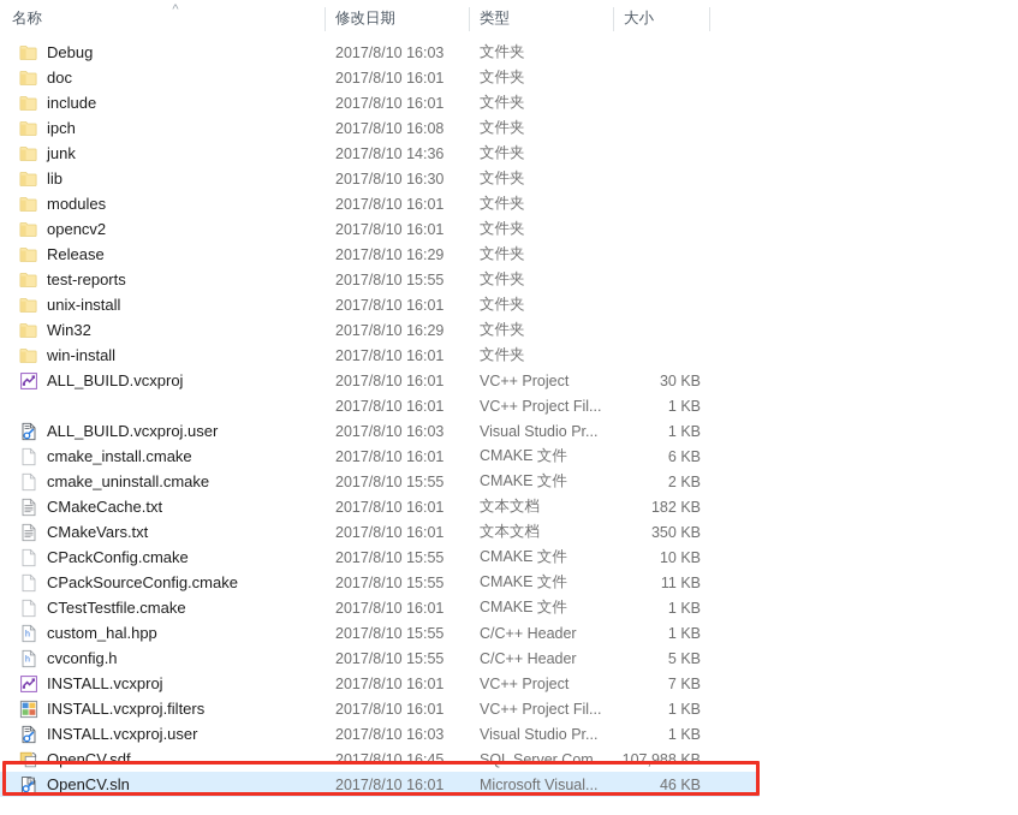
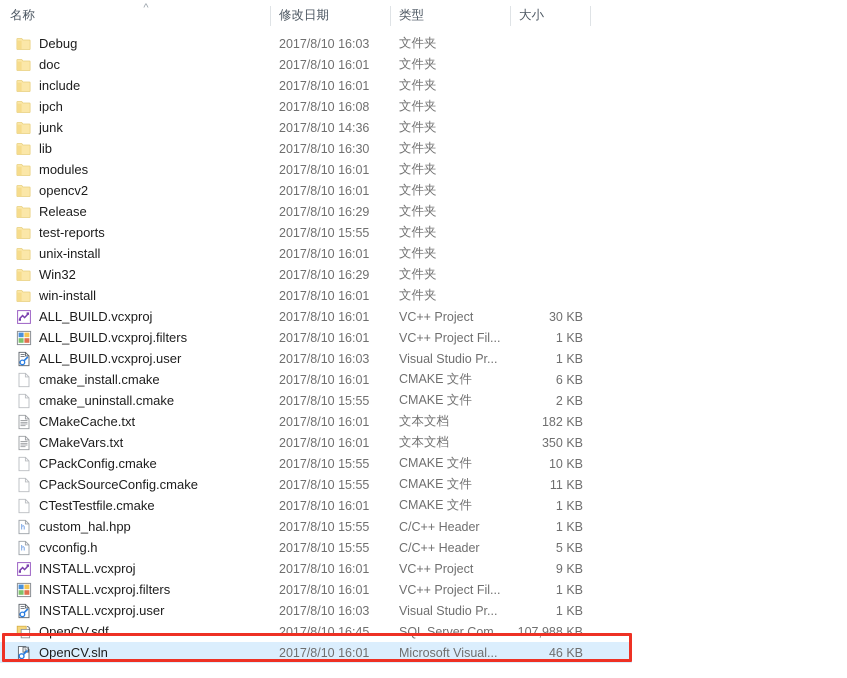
  名称
  ^
  修改日期
  类型
  大小
  Debug
  2017/8/10 16:03
  文件夹
  doc
  2017/8/10 16:01
  文件夹
  include
  2017/8/10 16:01
  文件夹
  ipch
  2017/8/10 16:08
  文件夹
  junk
  2017/8/10 14:36
  文件夹
  lib
  2017/8/10 16:30
  文件夹
  modules
  2017/8/10 16:01
  文件夹
  opencv2
  2017/8/10 16:01
  文件夹
  Release
  2017/8/10 16:29
  文件夹
  test-reports
  2017/8/10 15:55
  文件夹
  unix-install
  2017/8/10 16:01
  文件夹
  Win32
  2017/8/10 16:29
  文件夹
  win-install
  2017/8/10 16:01
  文件夹
  ALL_BUILD.vcxproj
  2017/8/10 16:01
  VC++ Project
  30 KB
+ ALL_BUILD.vcxproj.filters
  2017/8/10 16:01
  VC++ Project Fil...
  1 KB
  ALL_BUILD.vcxproj.user
  2017/8/10 16:03
  Visual Studio Pr...
  1 KB
  cmake_install.cmake
  2017/8/10 16:01
  CMAKE 文件
  6 KB
  cmake_uninstall.cmake
  2017/8/10 15:55
  CMAKE 文件
  2 KB
  CMakeCache.txt
  2017/8/10 16:01
  文本文档
  182 KB
  CMakeVars.txt
  2017/8/10 16:01
  文本文档
  350 KB
  CPackConfig.cmake
  2017/8/10 15:55
  CMAKE 文件
  10 KB
  CPackSourceConfig.cmake
  2017/8/10 15:55
  CMAKE 文件
  11 KB
  CTestTestfile.cmake
  2017/8/10 16:01
  CMAKE 文件
  1 KB
  custom_hal.hpp
  2017/8/10 15:55
  C/C++ Header
  1 KB
  cvconfig.h
  2017/8/10 15:55
  C/C++ Header
  5 KB
  INSTALL.vcxproj
  2017/8/10 16:01
  VC++ Project
- 7 KB
+ 9 KB
  INSTALL.vcxproj.filters
  2017/8/10 16:01
  VC++ Project Fil...
  1 KB
  INSTALL.vcxproj.user
  2017/8/10 16:03
  Visual Studio Pr...
  1 KB
  OpenCV.sdf
  2017/8/10 16:45
  SQL Server Com...
  107,988 KB
  OpenCV.sln
  2017/8/10 16:01
  Microsoft Visual...
  46 KB
